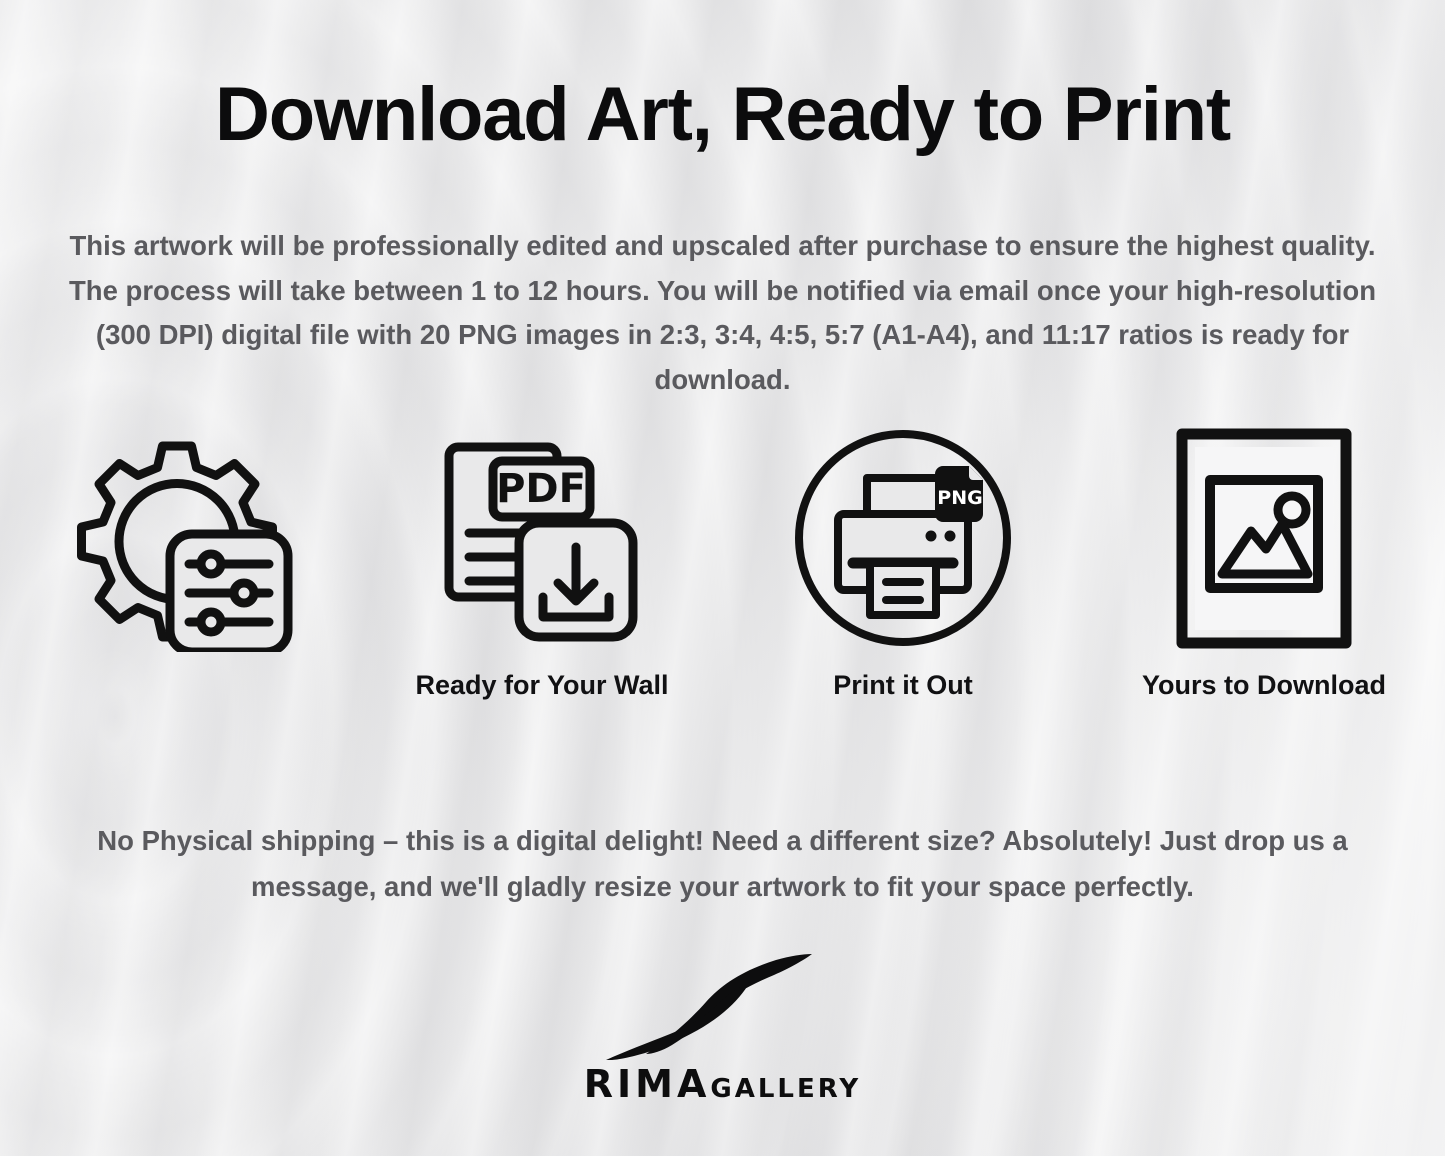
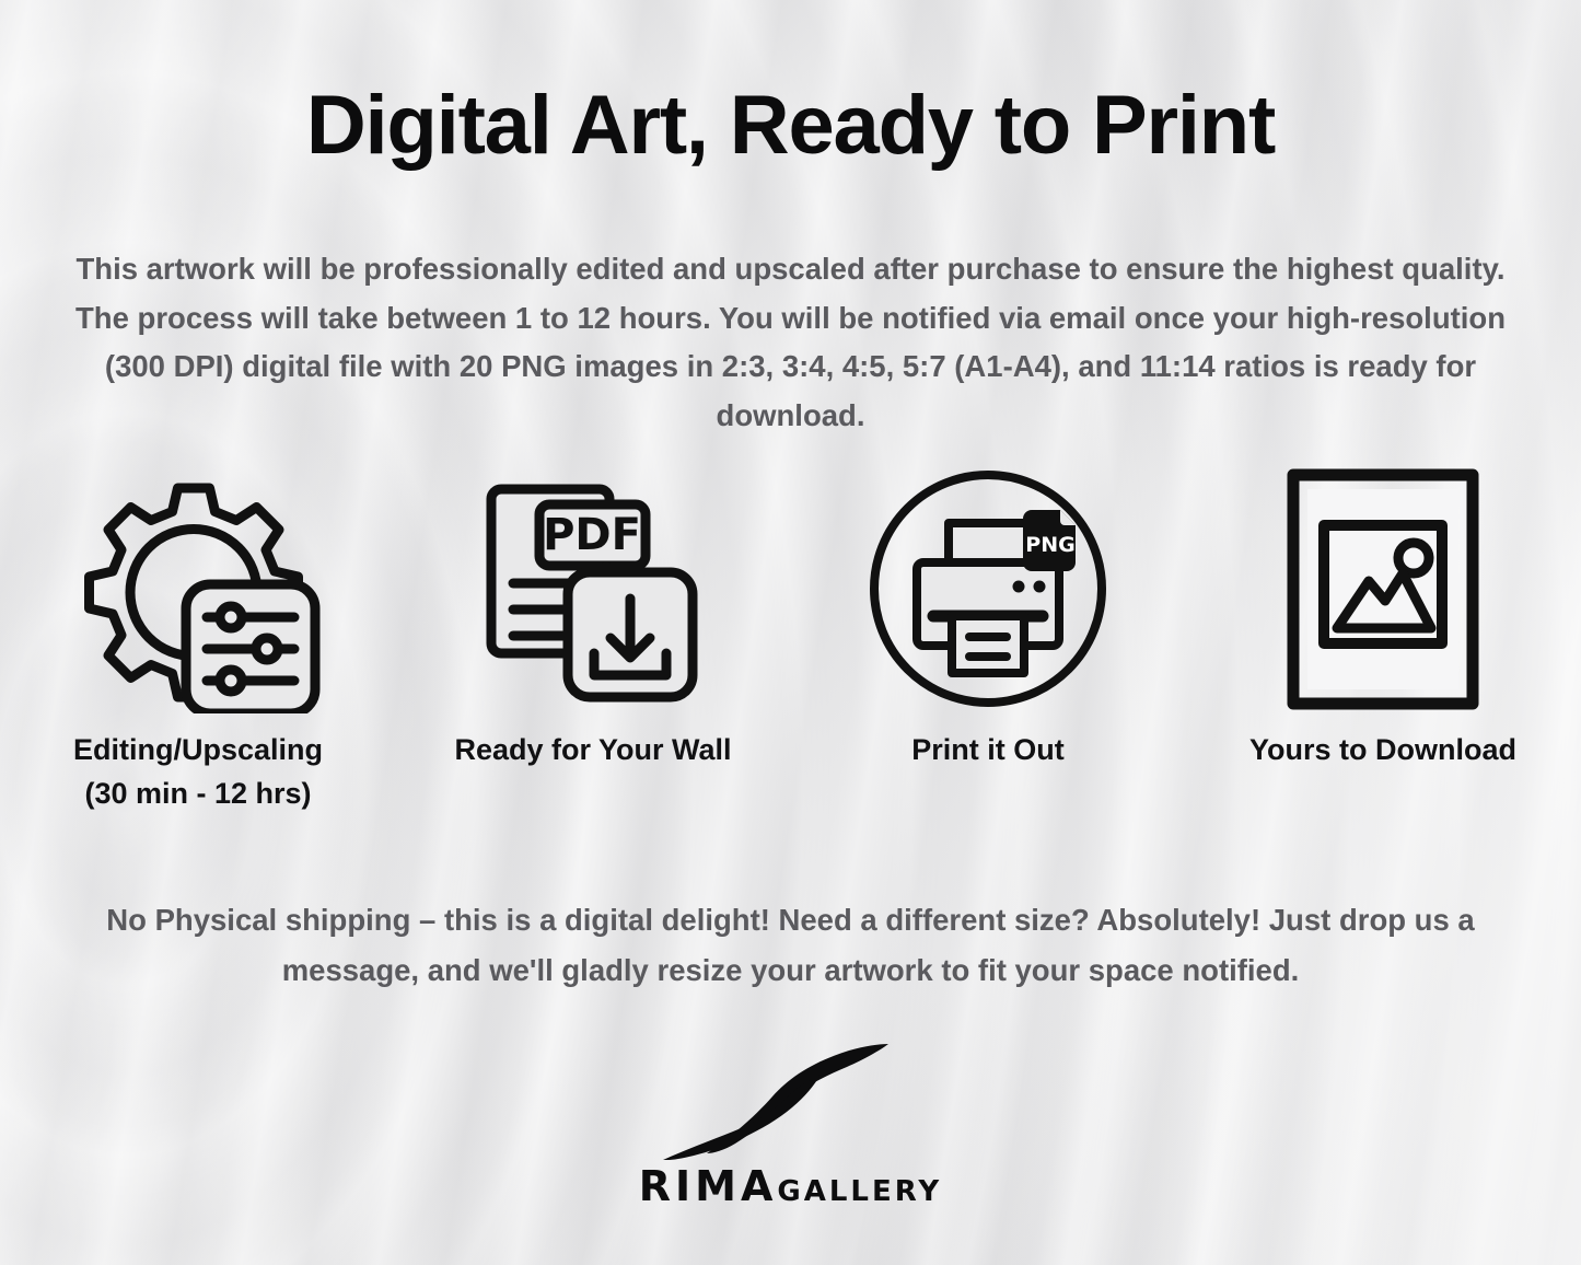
- Download Art, Ready to Print
+ Digital Art, Ready to Print
- This artwork will be professionally edited and upscaled after purchase to ensure the highest quality. The process will take between 1 to 12 hours. You will be notified via email once your high-resolution (300 DPI) digital file with 20 PNG images in 2:3, 3:4, 4:5, 5:7 (A1-A4), and 11:17 ratios is ready for download.
+ This artwork will be professionally edited and upscaled after purchase to ensure the highest quality. The process will take between 1 to 12 hours. You will be notified via email once your high-resolution (300 DPI) digital file with 20 PNG images in 2:3, 3:4, 4:5, 5:7 (A1-A4), and 11:14 ratios is ready for download.
+ Editing/Upscaling
+ (30 min - 12 hrs)
  PDF
  Ready for Your Wall
  PNG
  Print it Out
  Yours to Download
- No Physical shipping – this is a digital delight! Need a different size? Absolutely! Just drop us a message, and we'll gladly resize your artwork to fit your space perfectly.
+ No Physical shipping – this is a digital delight! Need a different size? Absolutely! Just drop us a message, and we'll gladly resize your artwork to fit your space notified.
  RIMA
  GALLERY
